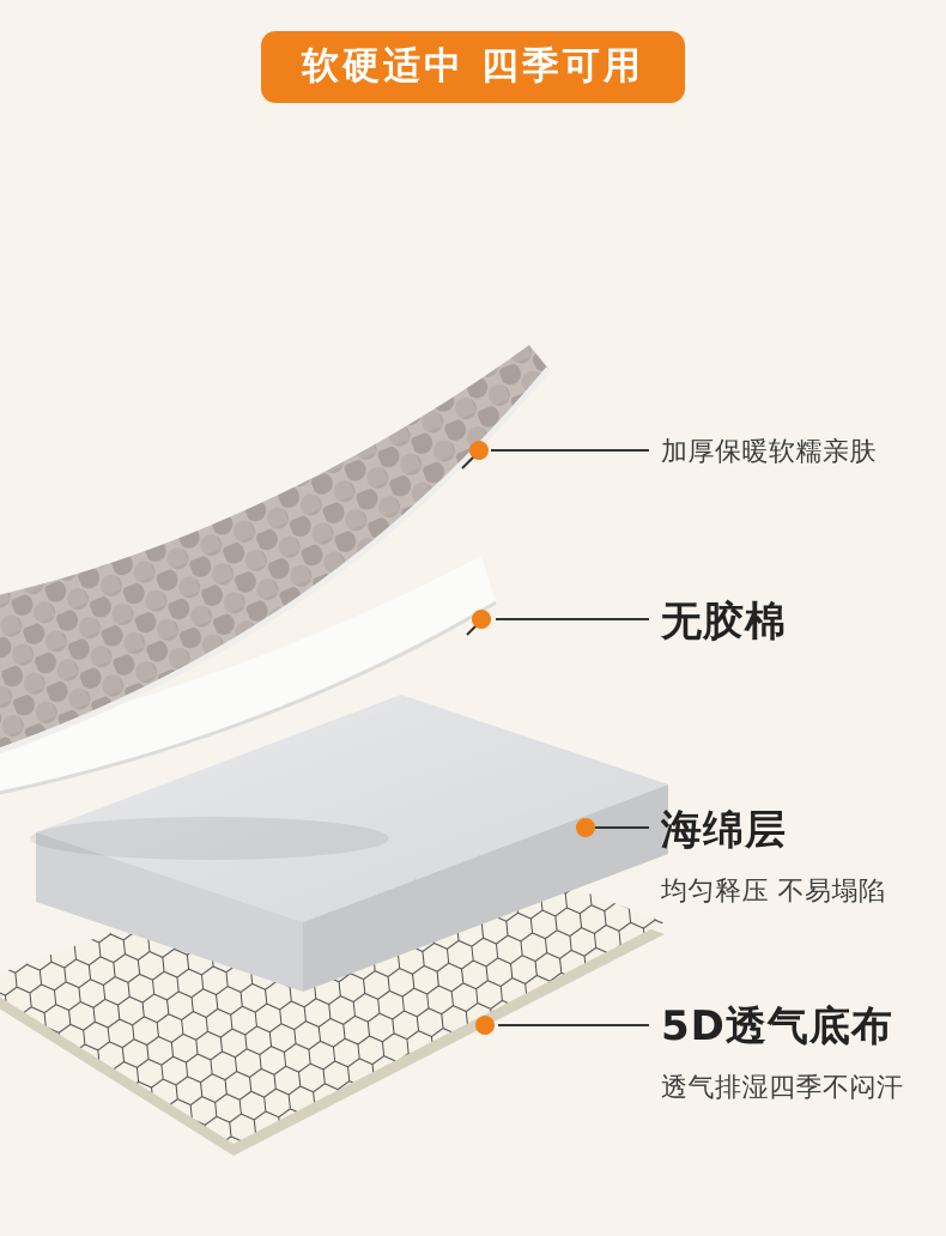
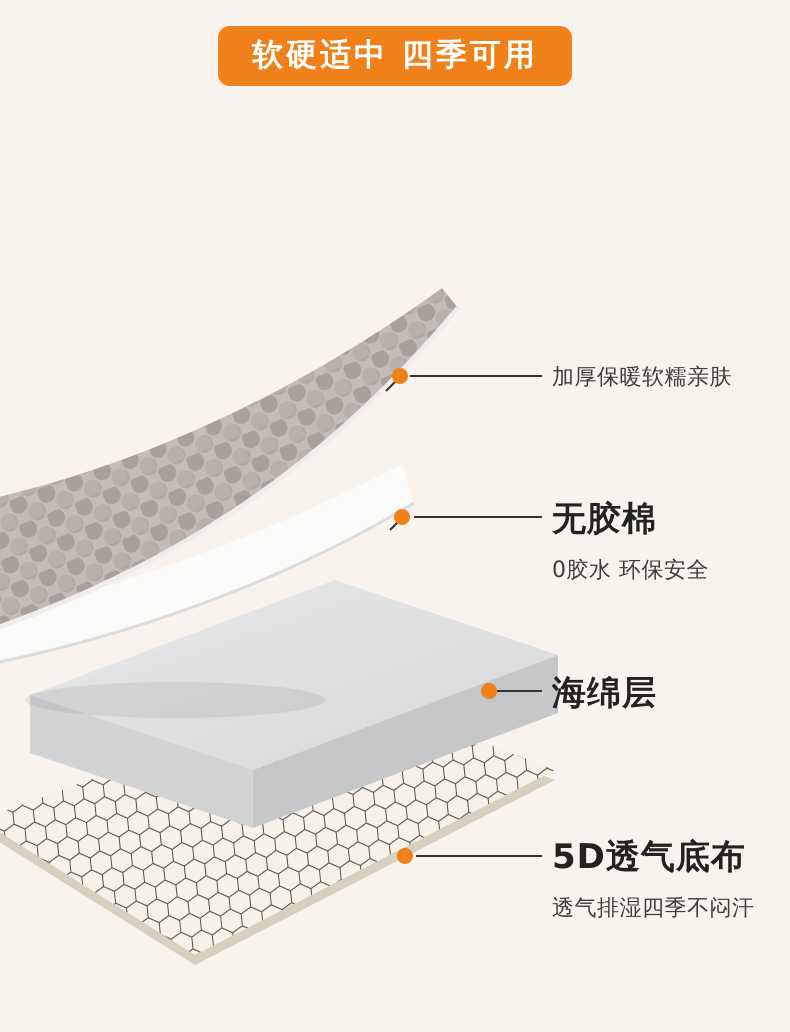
  软硬适中 四季可用
  加厚保暖软糯亲肤
  无胶棉
+ 0胶水 环保安全
  海绵层
- 均匀释压 不易塌陷
  5D透气底布
  透气排湿四季不闷汗
